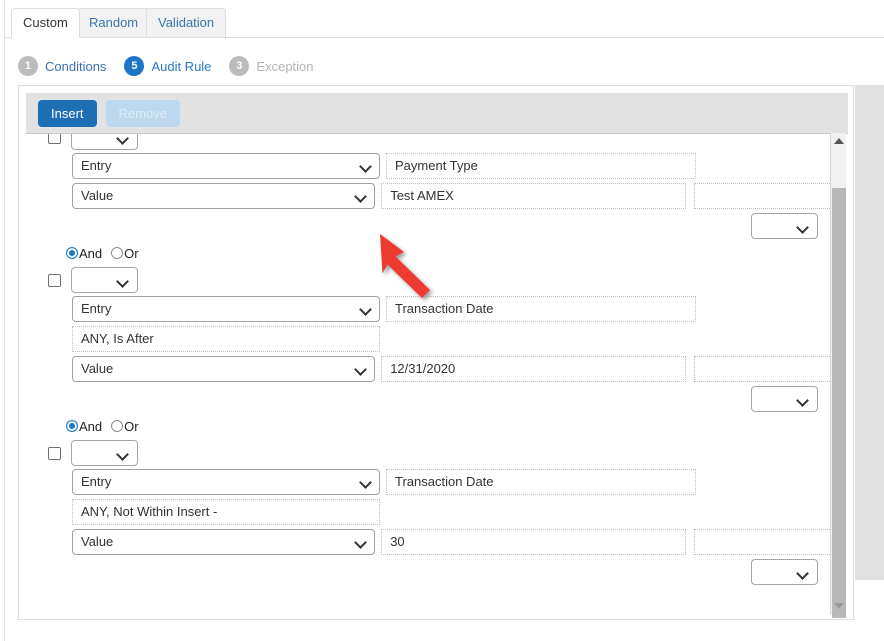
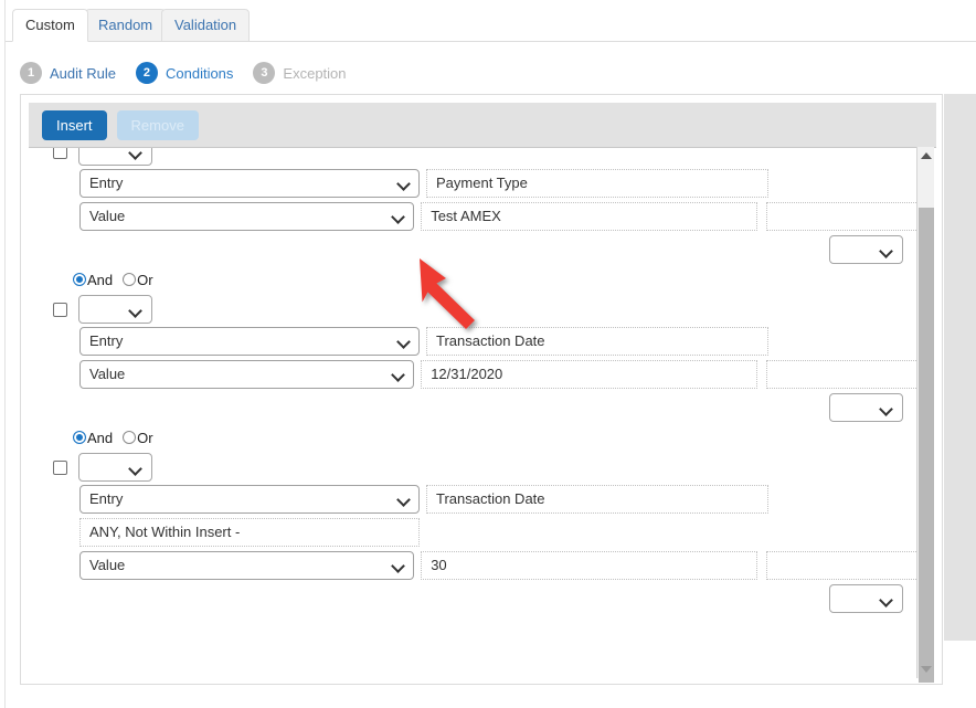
  Custom
  Random
  Validation
  1
- Conditions
+ Audit Rule
- 5
+ 2
- Audit Rule
+ Conditions
  3
  Exception
  Insert
  Remove
  Entry
  Payment Type
  Value
  Test AMEX
  And
  Or
  Entry
  Transaction Date
- ANY, Is After
  Value
  12/31/2020
  And
  Or
  Entry
  Transaction Date
  ANY, Not Within Insert -
  Value
  30
